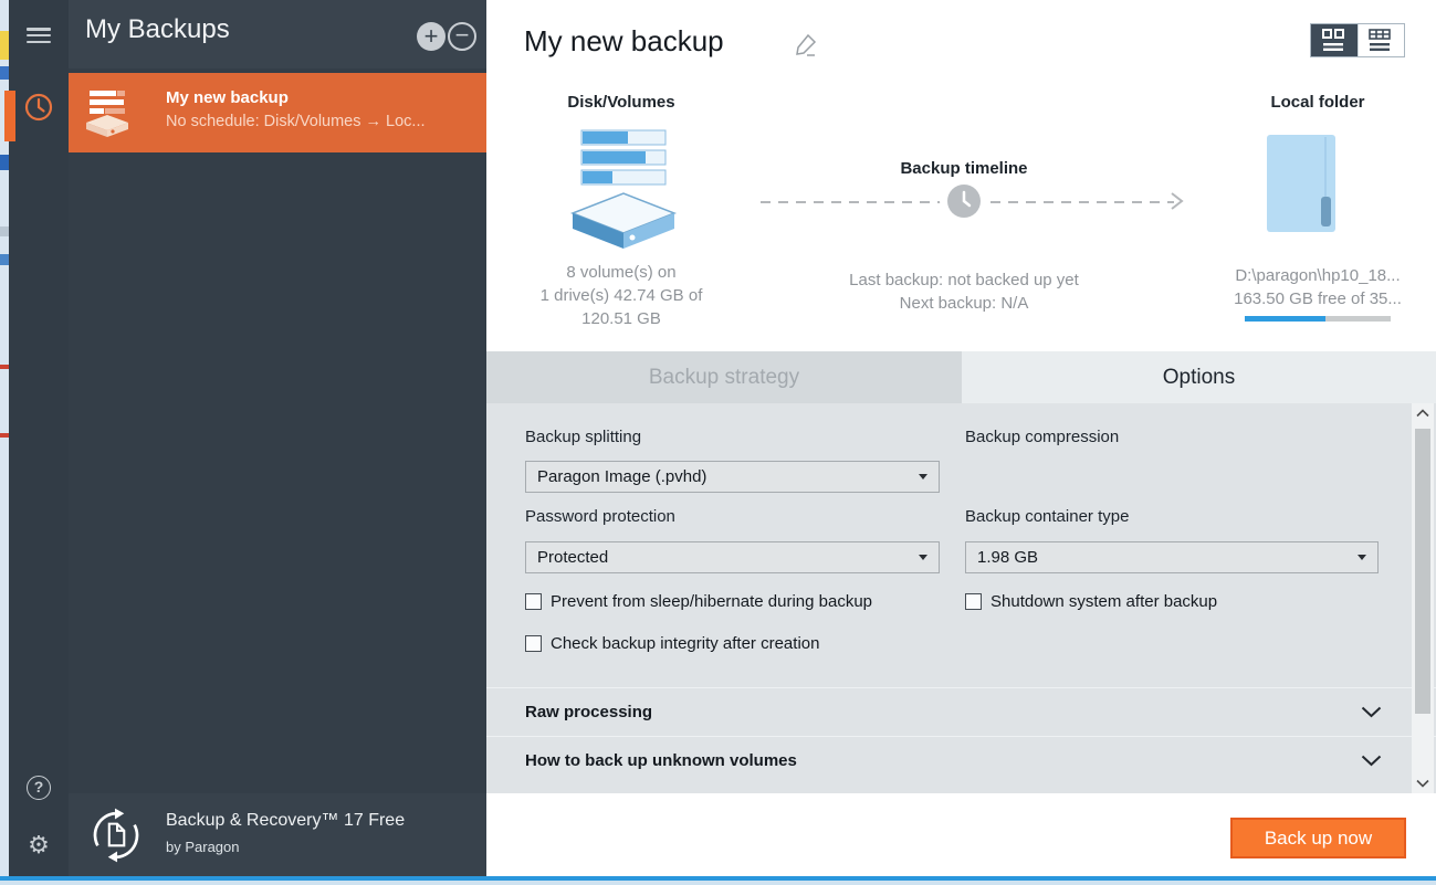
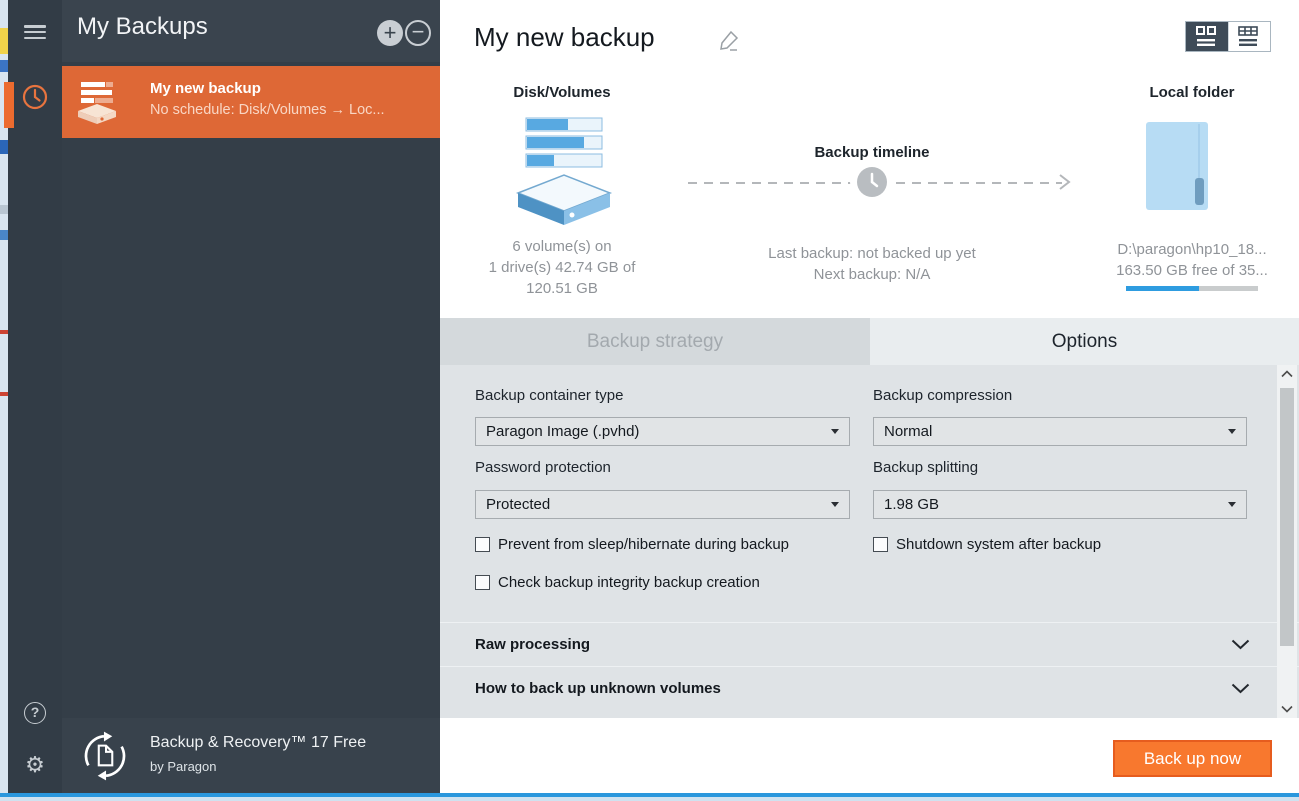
  ?
  ⚙
  My Backups
  +
  −
  My new backup
  No schedule: Disk/Volumes → Loc...
  Backup & Recovery™ 17 Free
  by Paragon
  My new backup
  Disk/Volumes
  Backup timeline
  Local folder
- 8 volume(s) on
+ 6 volume(s) on
  1 drive(s) 42.74 GB of
  120.51 GB
  Last backup: not backed up yet
  Next backup: N/A
  D:\paragon\hp10_18...
  163.50 GB free of 35...
  Backup strategy
  Options
- Backup splitting
+ Backup container type
  Backup compression
  Paragon Image (.pvhd)
+ Normal
  Password protection
- Backup container type
+ Backup splitting
  Protected
  1.98 GB
  Prevent from sleep/hibernate during backup
  Shutdown system after backup
- Check backup integrity after creation
+ Check backup integrity backup creation
  Raw processing
  How to back up unknown volumes
  Back up now
